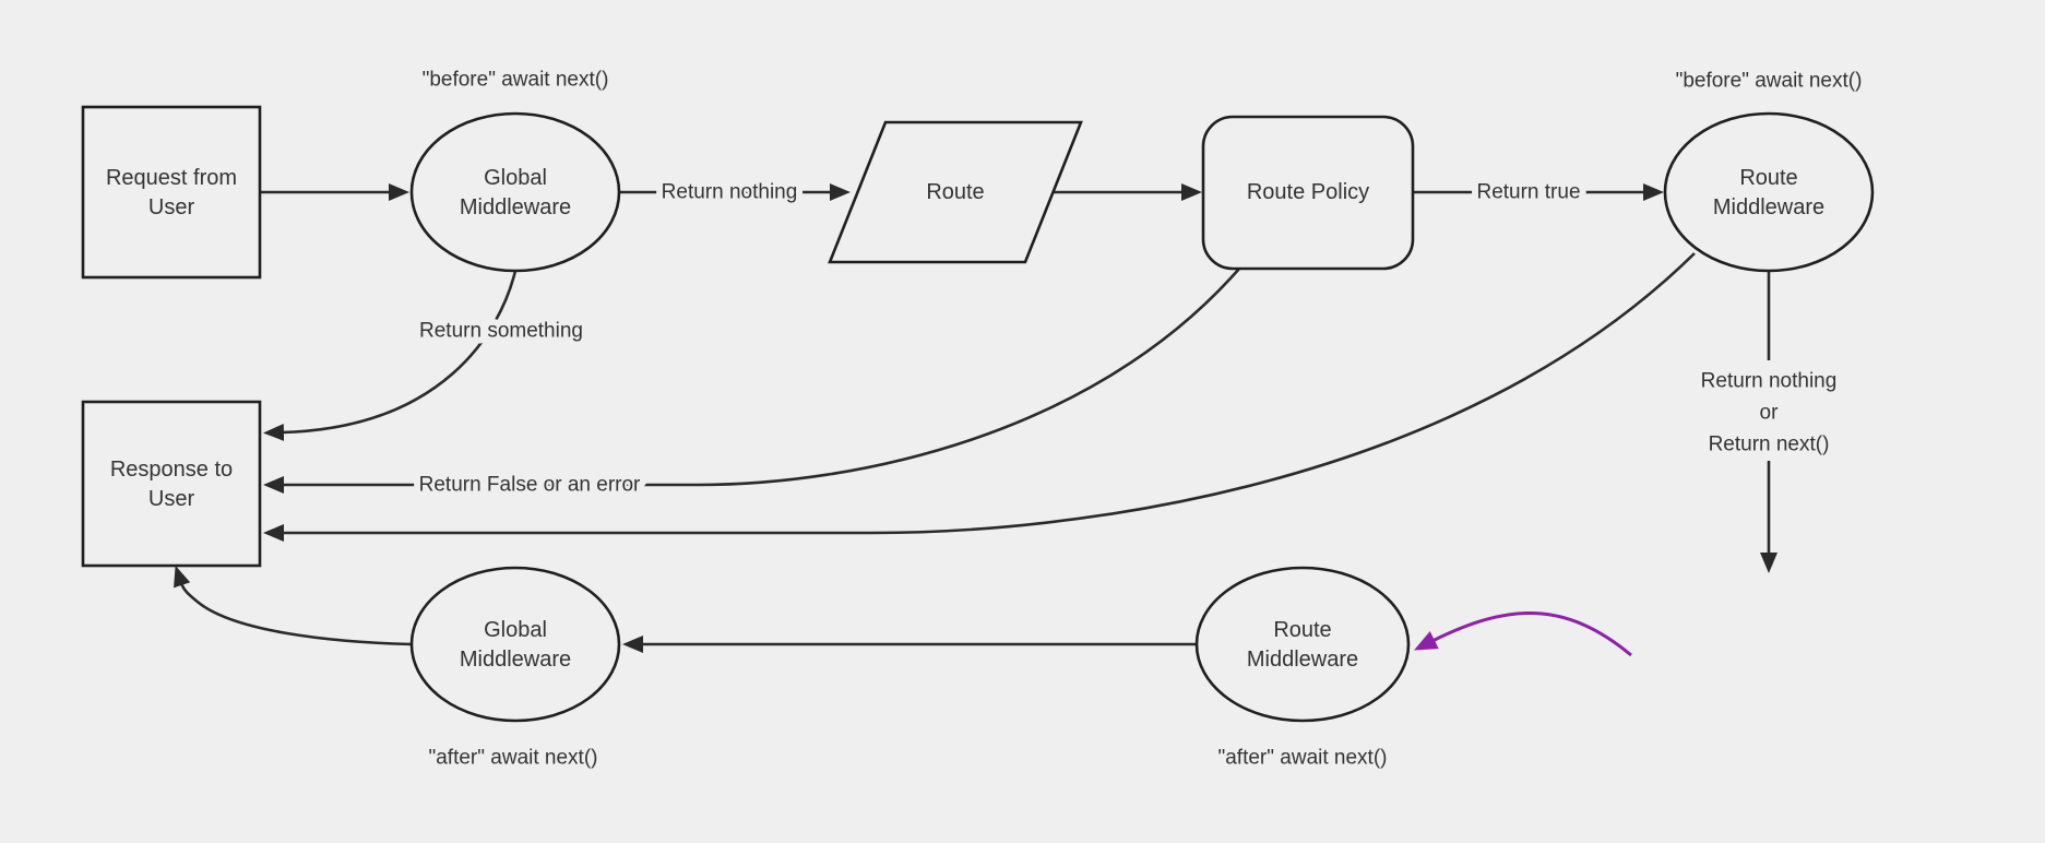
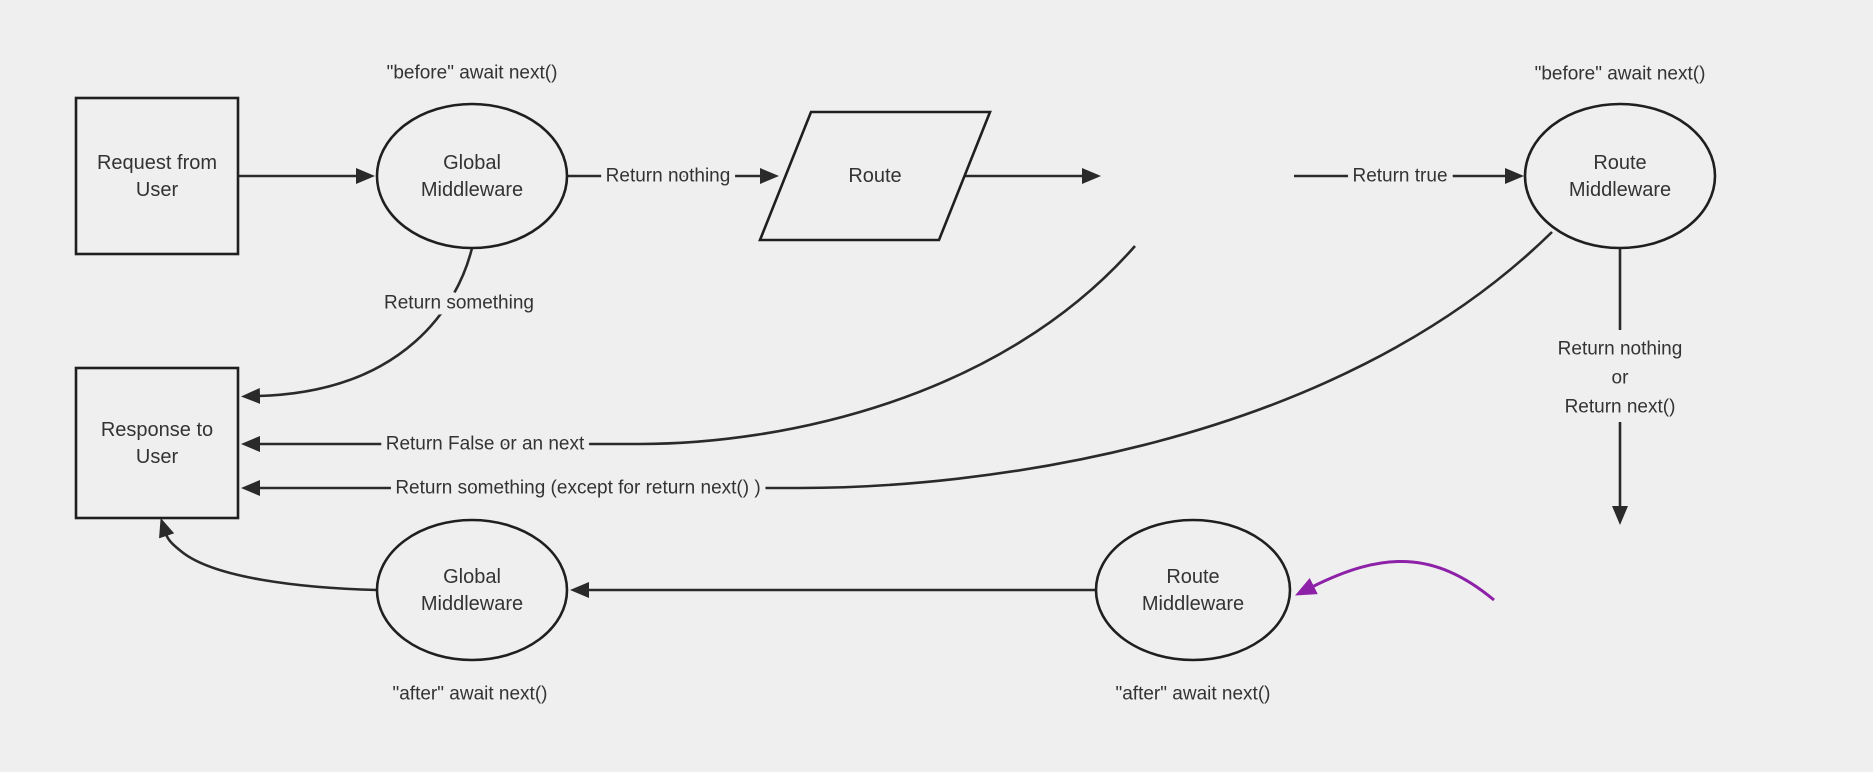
  Request from
  User
  Global
  Middleware
  Route
- Route Policy
  Route
  Middleware
  Response to
  User
  Route
  Middleware
  Global
  Middleware
  Return nothing
  Return true
  Return something
- Return False or an error
+ Return False or an next
+ Return something (except for return next() )
  Return nothing
  or
  Return next()
  "before" await next()
  "before" await next()
  "after" await next()
  "after" await next()
